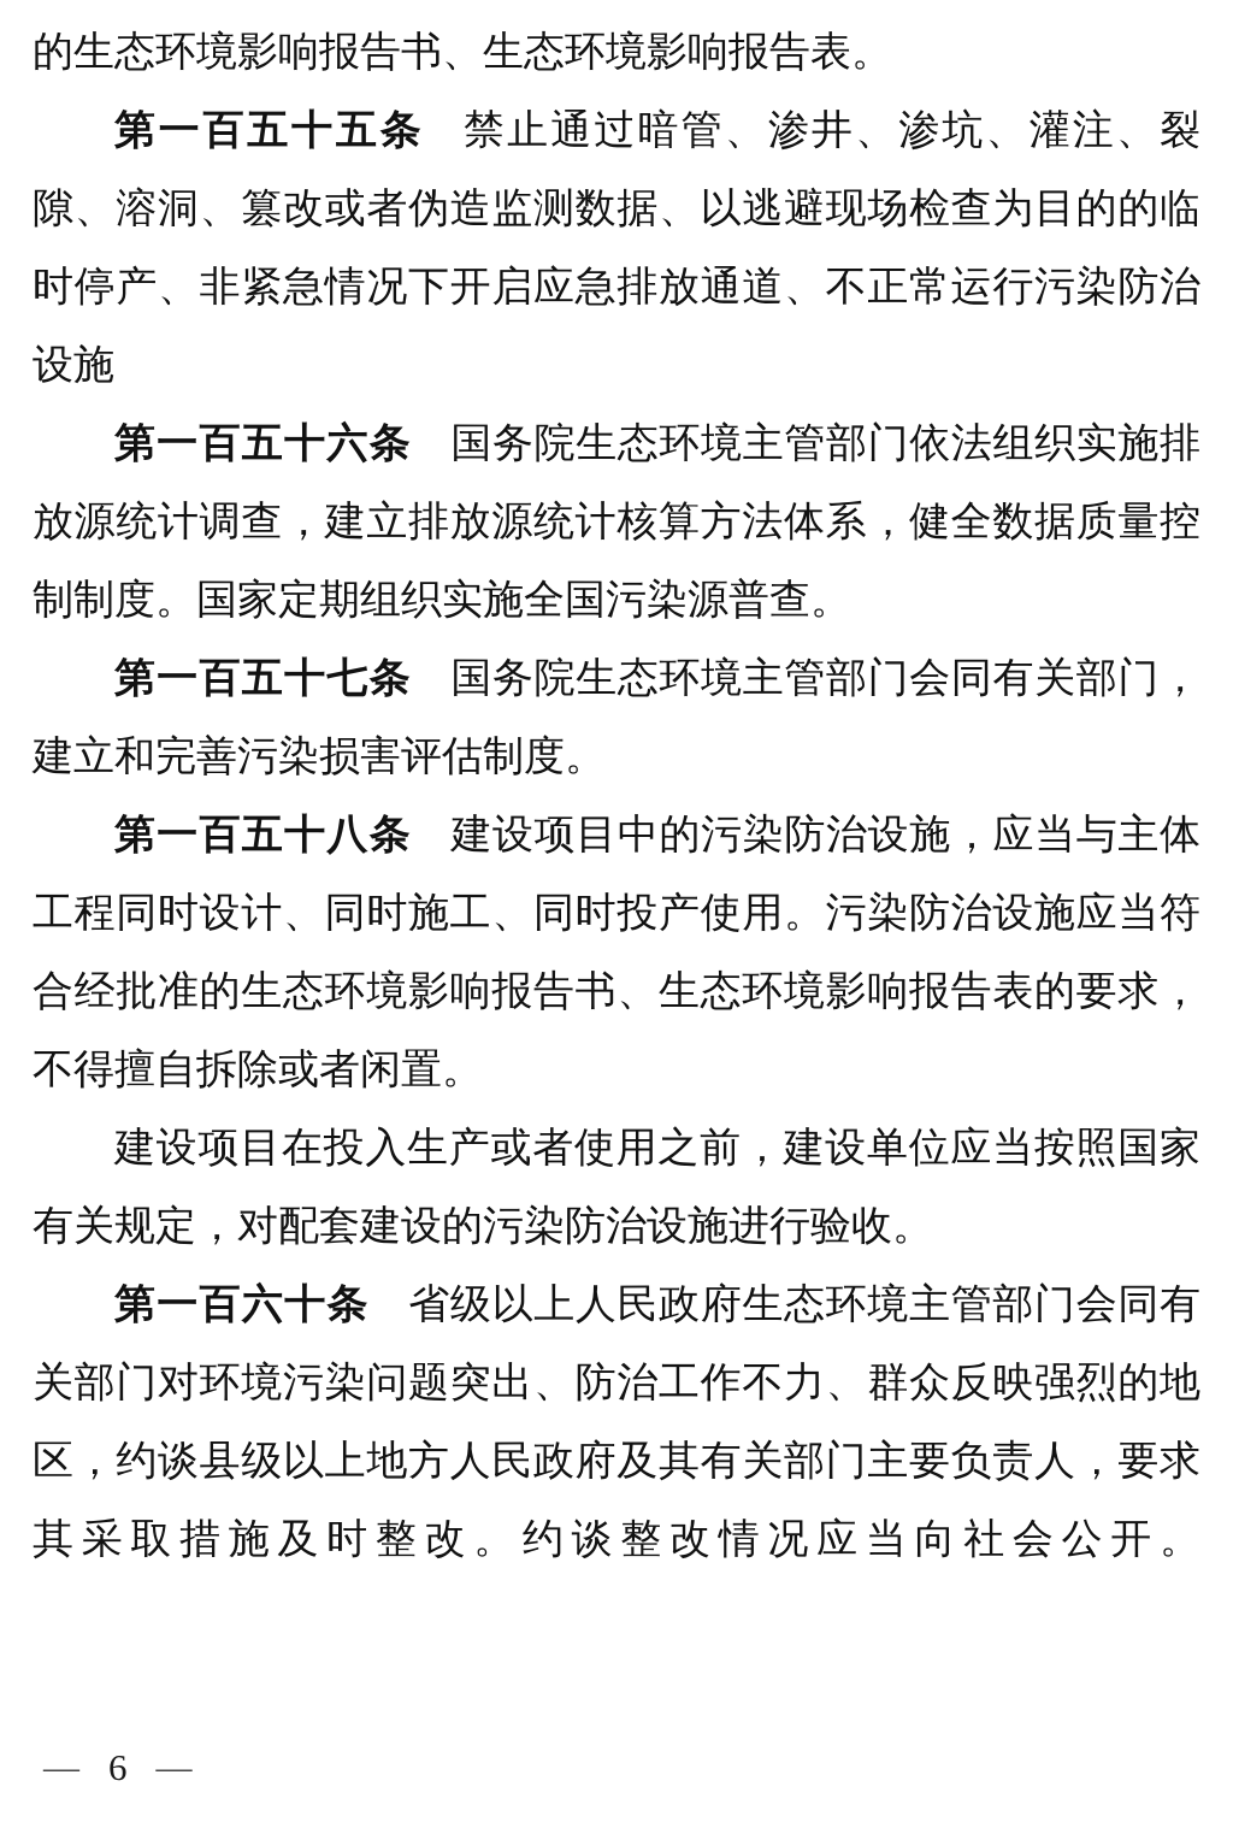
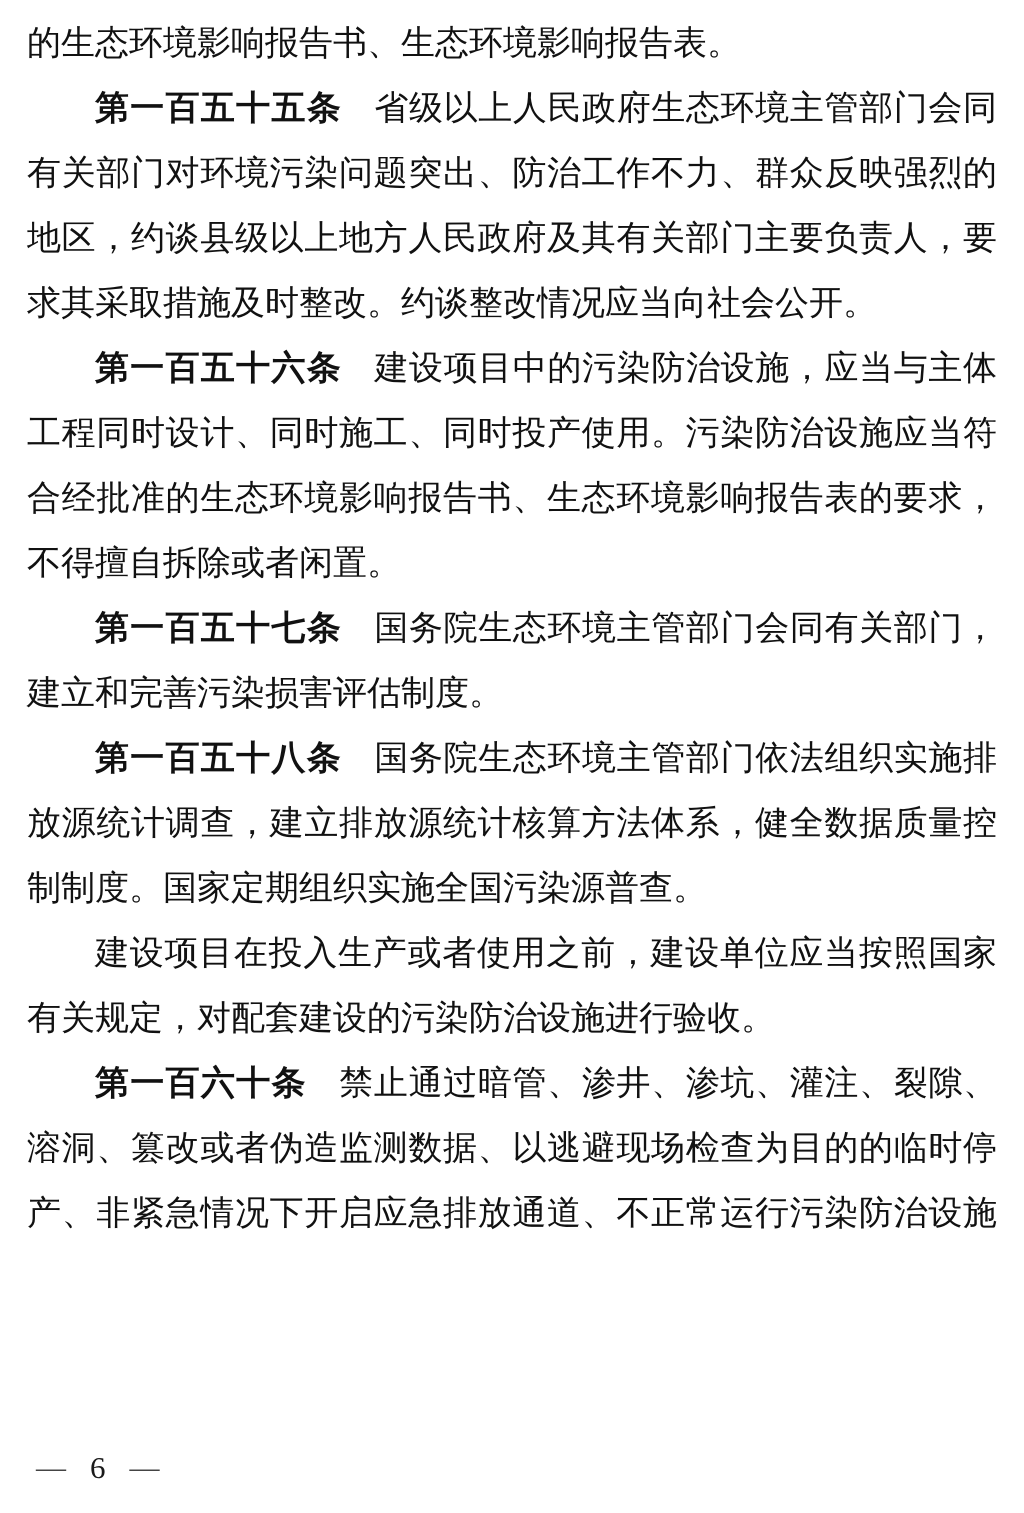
  的生态环境影响报告书、生态环境影响报告表。
- 第一百五十五条 禁止通过暗管、渗井、渗坑、灌注、裂隙、溶洞、篡改或者伪造监测数据、以逃避现场检查为目的的临时停产、非紧急情况下开启应急排放通道、不正常运行污染防治设施
+ 第一百五十五条 省级以上人民政府生态环境主管部门会同有关部门对环境污染问题突出、防治工作不力、群众反映强烈的地区，约谈县级以上地方人民政府及其有关部门主要负责人，要求其采取措施及时整改。约谈整改情况应当向社会公开。
- 第一百五十六条 国务院生态环境主管部门依法组织实施排放源统计调查，建立排放源统计核算方法体系，健全数据质量控制制度。国家定期组织实施全国污染源普查。
+ 第一百五十六条 建设项目中的污染防治设施，应当与主体工程同时设计、同时施工、同时投产使用。污染防治设施应当符合经批准的生态环境影响报告书、生态环境影响报告表的要求，不得擅自拆除或者闲置。
  第一百五十七条 国务院生态环境主管部门会同有关部门，建立和完善污染损害评估制度。
- 第一百五十八条 建设项目中的污染防治设施，应当与主体工程同时设计、同时施工、同时投产使用。污染防治设施应当符合经批准的生态环境影响报告书、生态环境影响报告表的要求，不得擅自拆除或者闲置。
+ 第一百五十八条 国务院生态环境主管部门依法组织实施排放源统计调查，建立排放源统计核算方法体系，健全数据质量控制制度。国家定期组织实施全国污染源普查。
  建设项目在投入生产或者使用之前，建设单位应当按照国家有关规定，对配套建设的污染防治设施进行验收。
- 第一百六十条 省级以上人民政府生态环境主管部门会同有关部门对环境污染问题突出、防治工作不力、群众反映强烈的地区，约谈县级以上地方人民政府及其有关部门主要负责人，要求其采取措施及时整改。约谈整改情况应当向社会公开。
+ 第一百六十条 禁止通过暗管、渗井、渗坑、灌注、裂隙、溶洞、篡改或者伪造监测数据、以逃避现场检查为目的的临时停产、非紧急情况下开启应急排放通道、不正常运行污染防治设施
  —
  6
  —
